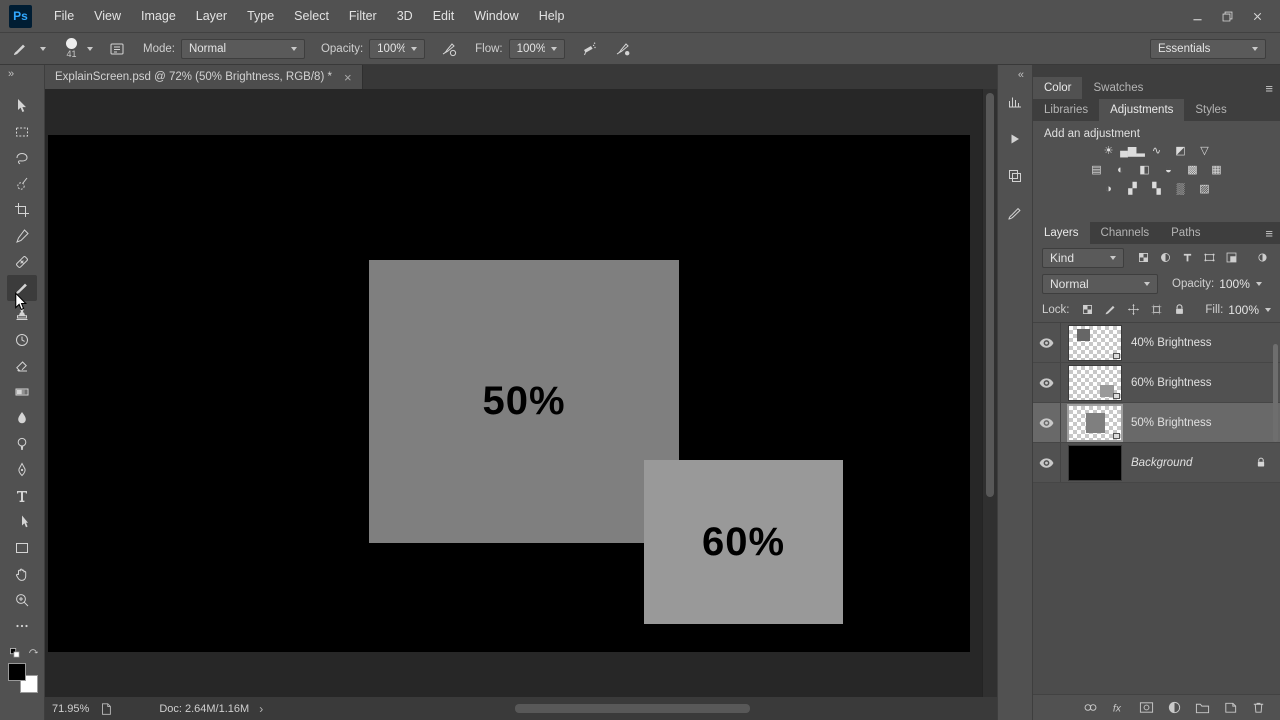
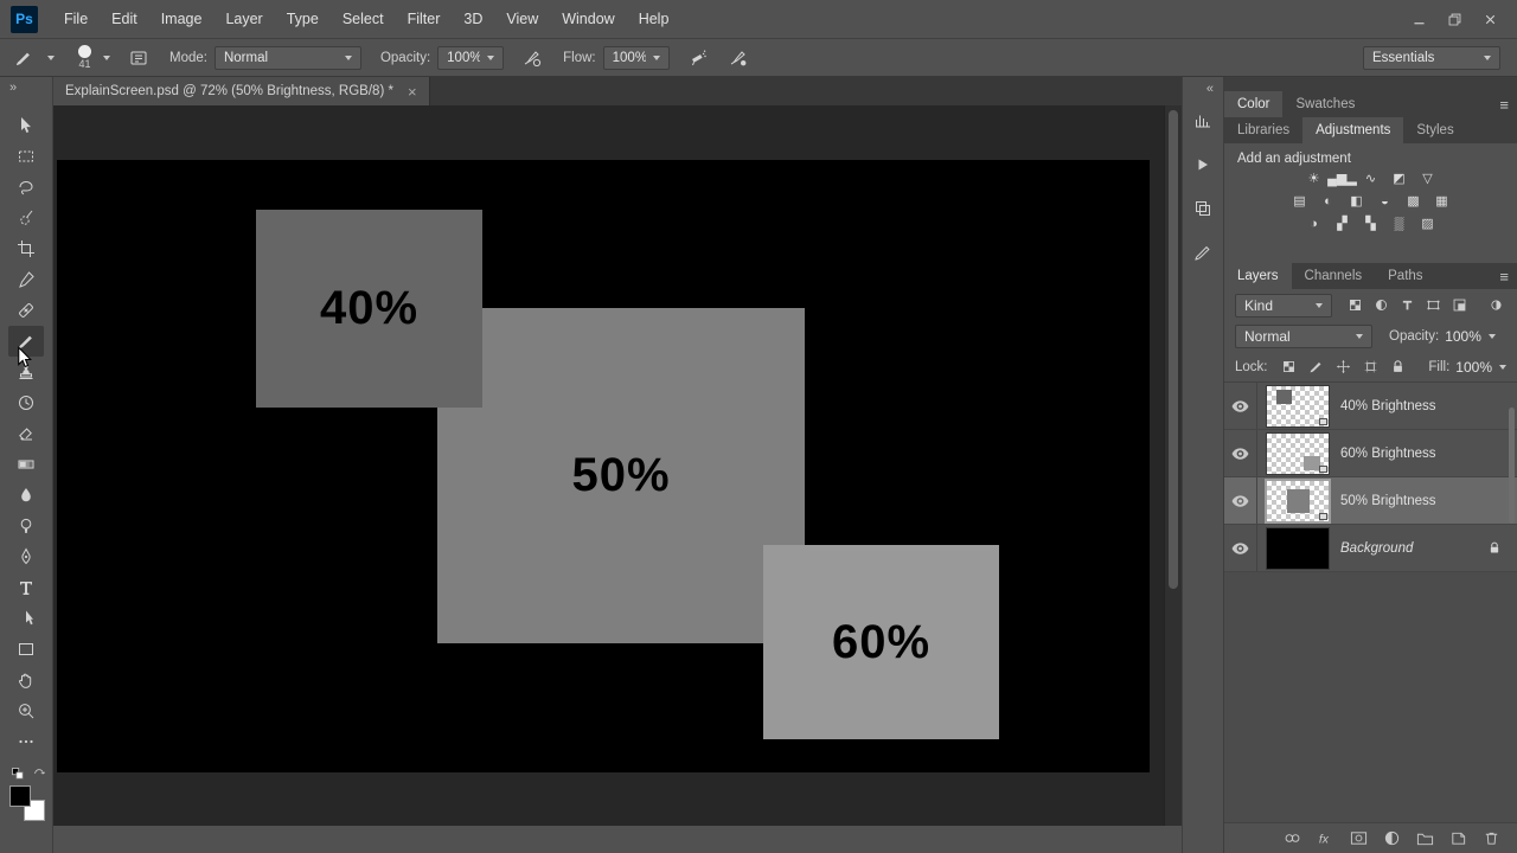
  Ps
  File
- View
+ Edit
  Image
  Layer
  Type
  Select
  Filter
  3D
- Edit
+ View
  Window
  Help
  41
  Mode:
  Normal
  Opacity:
  100%
  Flow:
  100%
  Essentials
  »
  ExplainScreen.psd @ 72% (50% Brightness, RGB/8) *
  ×
+ 40%
  50%
  60%
- 71.95%
- Doc: 2.64M/1.16M
- ›
  «
  Color
  Swatches
  ≡
  Libraries
  Adjustments
  Styles
  Add an adjustment
  ☀
  ▄▆▂
  ∿
  ◩
  ▽
  ▤
  ◐
  ◧
  ◒
  ▩
  ▦
  ◑
  ▞
  ▚
  ▒
  ▨
  Layers
  Channels
  Paths
  ≡
  Kind
  Normal
  Opacity:
  100%
  Lock:
  Fill:
  100%
  40% Brightness
  60% Brightness
  50% Brightness
  Background
  fx
